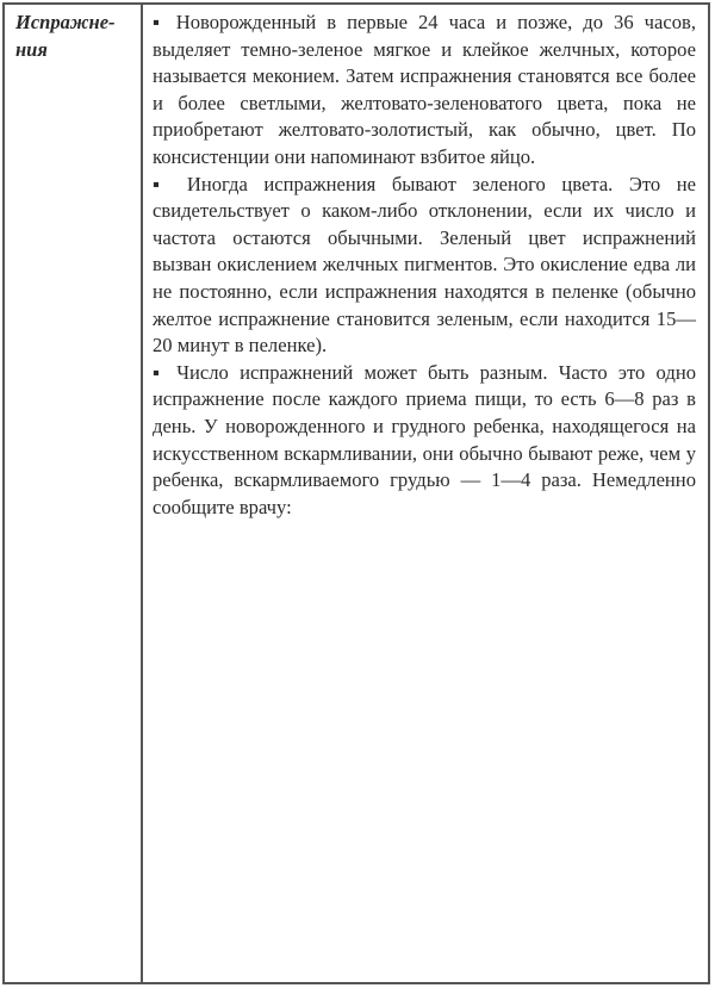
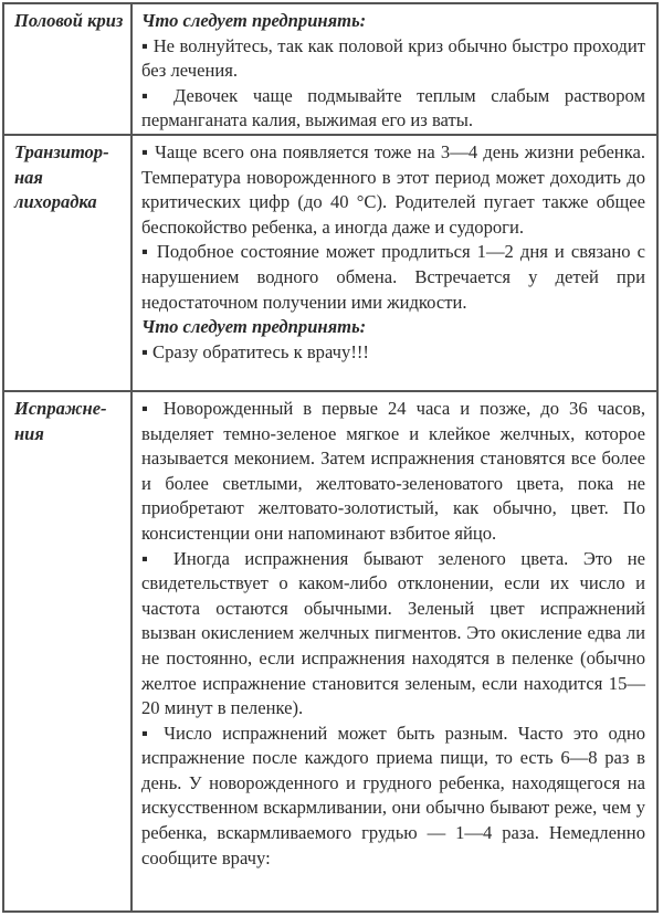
+ Половой криз	Что следует предпринять: Не волнуйтесь, так как половой криз обычно быстро проходит без лечения. Девочек чаще подмывайте теплым слабым раствором перманганата калия, выжимая его из ваты.
+ Транзитор­ная лихорадка	Чаще всего она появляется тоже на 3—4 день жизни ребенка. Температура новорожденного в этот период может доходить до критических цифр (до 40 °С). Родителей пугает также общее беспокойство ребенка, а иногда даже и судороги. Подобное состояние может продлиться 1—2 дня и связано с нарушением водного обмена. Встречается у детей при недостаточном получении ими жидкости. Что следует предпринять: Сразу обратитесь к врачу!!!
  Испражне­ния	Новорожденный в первые 24 часа и позже, до 36 часов, выделяет темно-зеленое мягкое и клейкое желчных, которое называется меконием. Затем испражнения становятся все более и более светлыми, желтовато-зеленоватого цвета, пока не приобретают желтовато-золотистый, как обычно, цвет. По консистенции они напоминают взбитое яйцо. Иногда испражнения бывают зеленого цвета. Это не свидетельствует о каком-либо отклонении, если их число и частота остаются обычными. Зеленый цвет испражнений вызван окислением желчных пигментов. Это окисление едва ли не постоянно, если испражнения находятся в пеленке (обычно желтое испражнение становится зеленым, если находится 15—20 минут в пеленке). Число испражнений может быть разным. Часто это одно испражнение после каждого приема пищи, то есть 6—8 раз в день. У новорожденного и грудного ребенка, находящегося на искусственном вскармливании, они обычно бывают реже, чем у ребенка, вскармливаемого грудью — 1—4 раза. Немедленно сообщите врачу:
